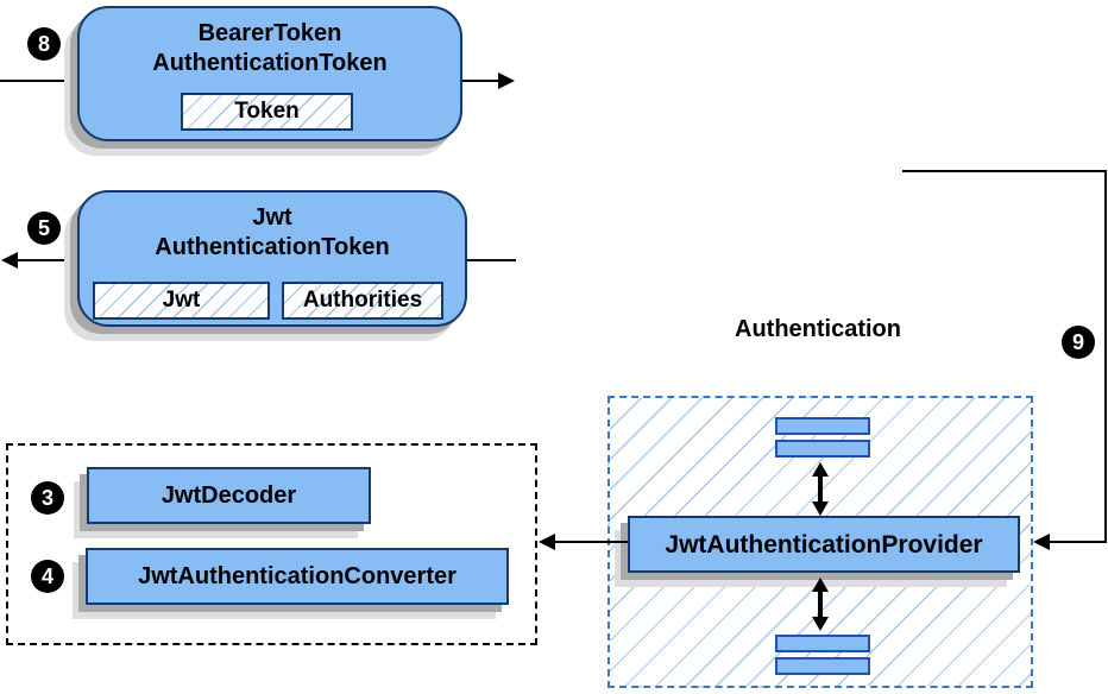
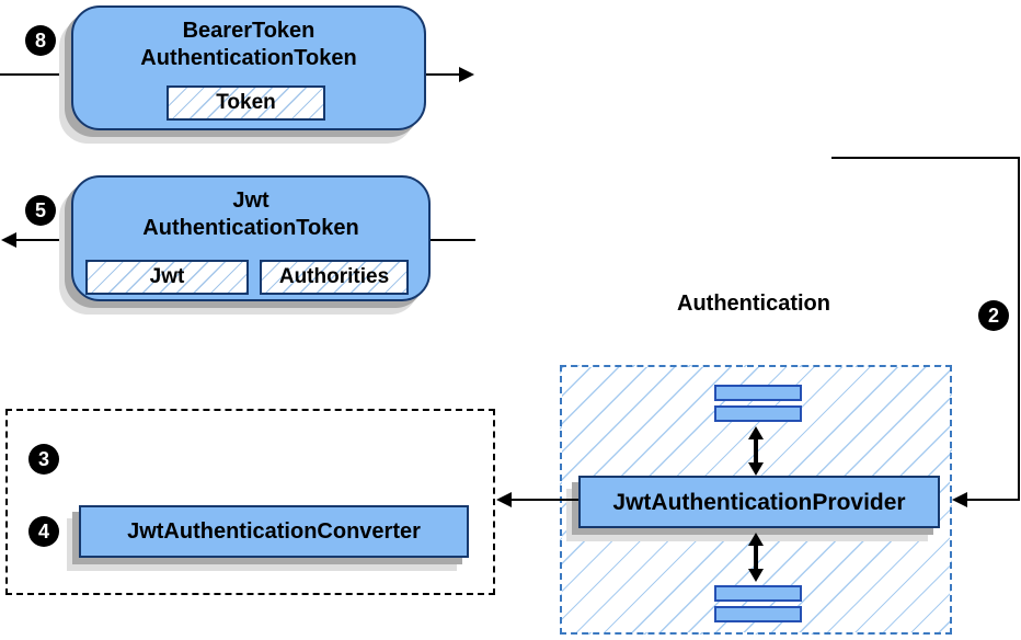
  3
- JwtDecoder
  4
  JwtAuthenticationConverter
  JwtAuthenticationProvider
  BearerToken
  AuthenticationToken
  Token
  Jwt
  AuthenticationToken
  Jwt
  Authorities
  Authentication
  8
- 9
+ 2
  5
